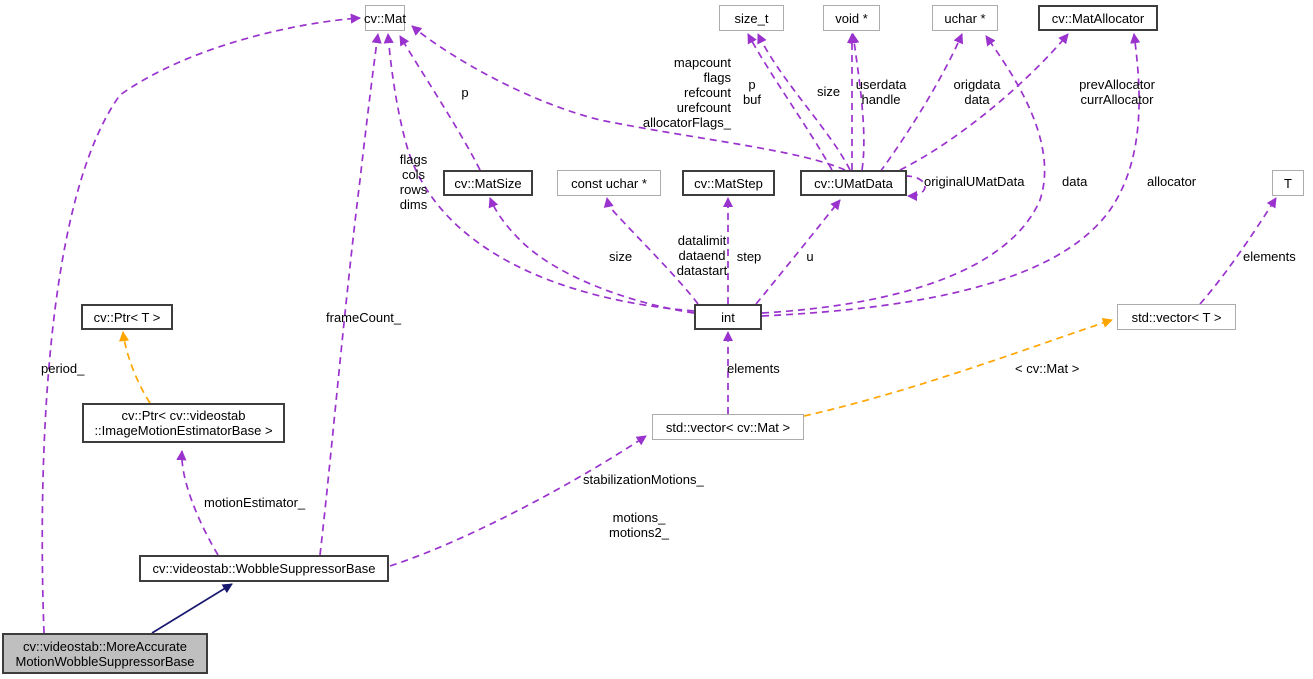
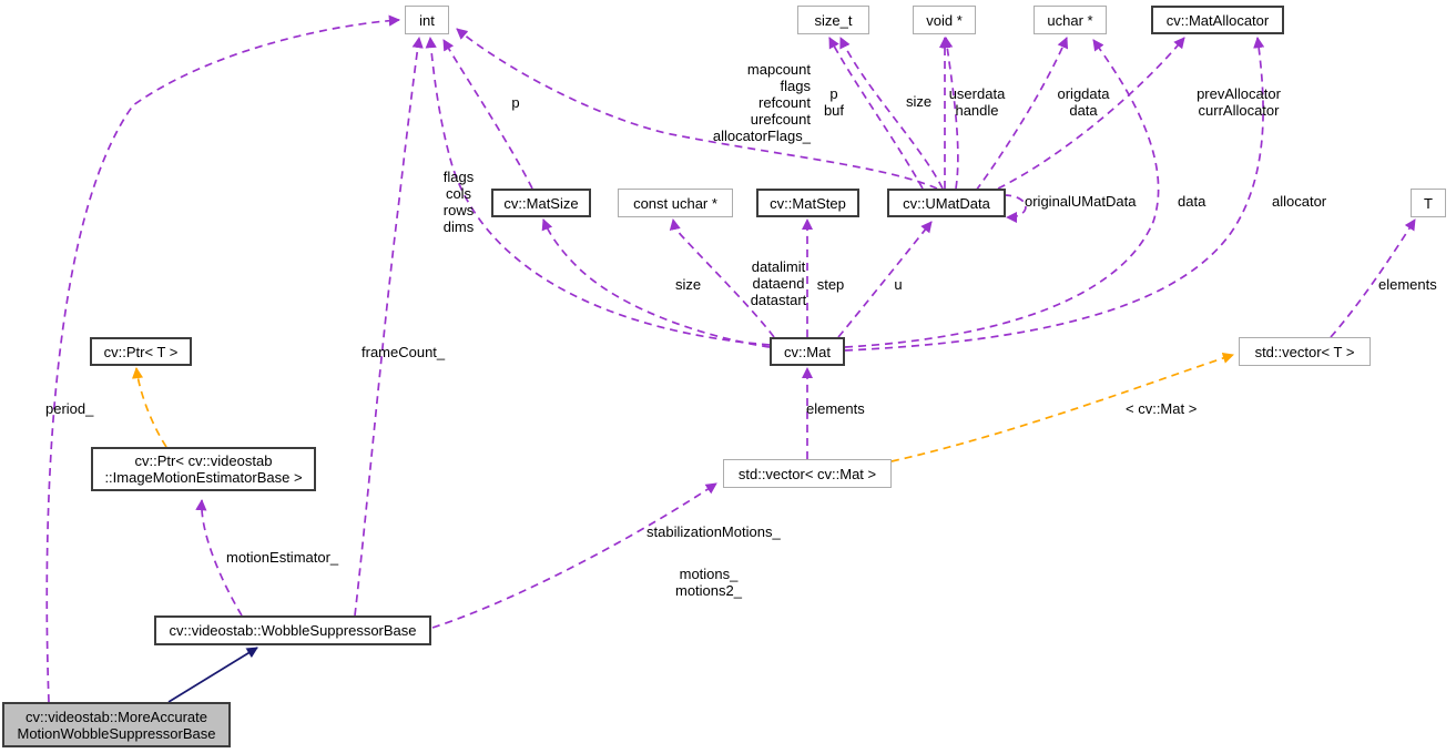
- cv::Mat
+ int
  size_t
  void *
  uchar *
  cv::MatAllocator
  cv::MatSize
  const uchar *
  cv::MatStep
  cv::UMatData
  T
  cv::Ptr< T >
- int
+ cv::Mat
  std::vector< T >
  cv::Ptr< cv::videostab
  ::ImageMotionEstimatorBase >
  std::vector< cv::Mat >
  cv::videostab::WobbleSuppressorBase
  cv::videostab::MoreAccurate
  MotionWobbleSuppressorBase
  p
  mapcount
  flags
  refcount
  urefcount
  allocatorFlags_
  p
  buf
  size
  userdata
  handle
  origdata
  data
  prevAllocator
  currAllocator
  flags
  cols
  rows
  dims
  originalUMatData
  data
  allocator
  size
  datalimit
  dataend
  datastart
  step
  u
  elements
  frameCount_
  period_
  elements
  < cv::Mat >
  motionEstimator_
  stabilizationMotions_
  motions_
  motions2_
